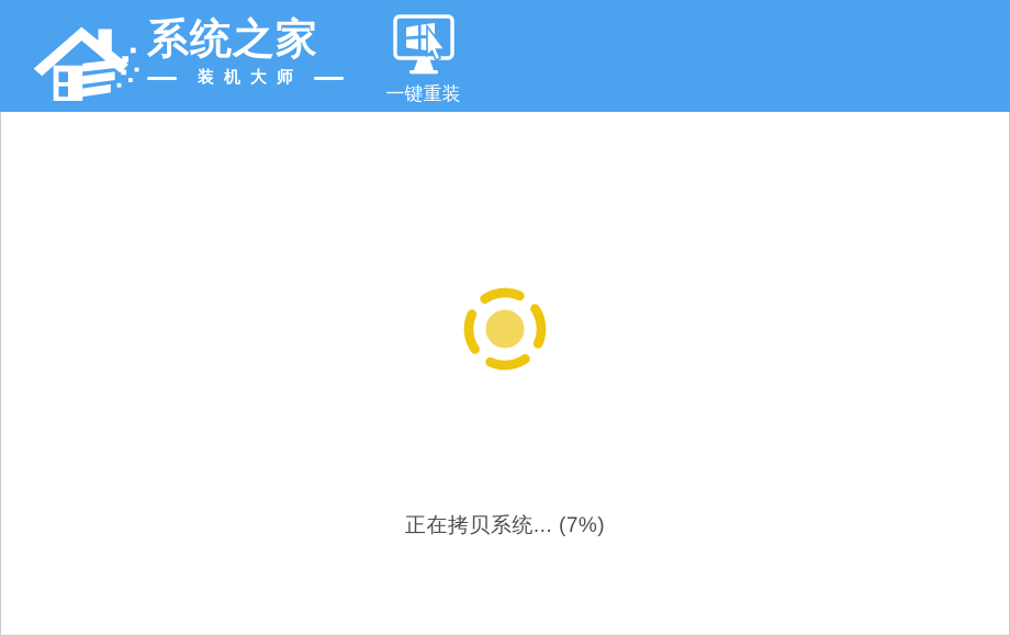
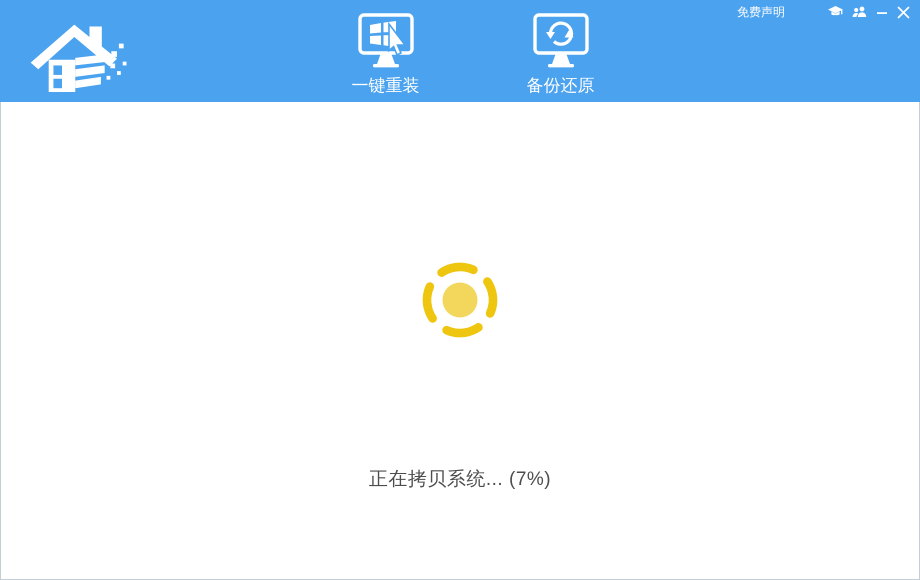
- 系统之家
- 装机大师
  一键重装
+ 备份还原
+ 免费声明
  正在拷贝系统... (7%)
